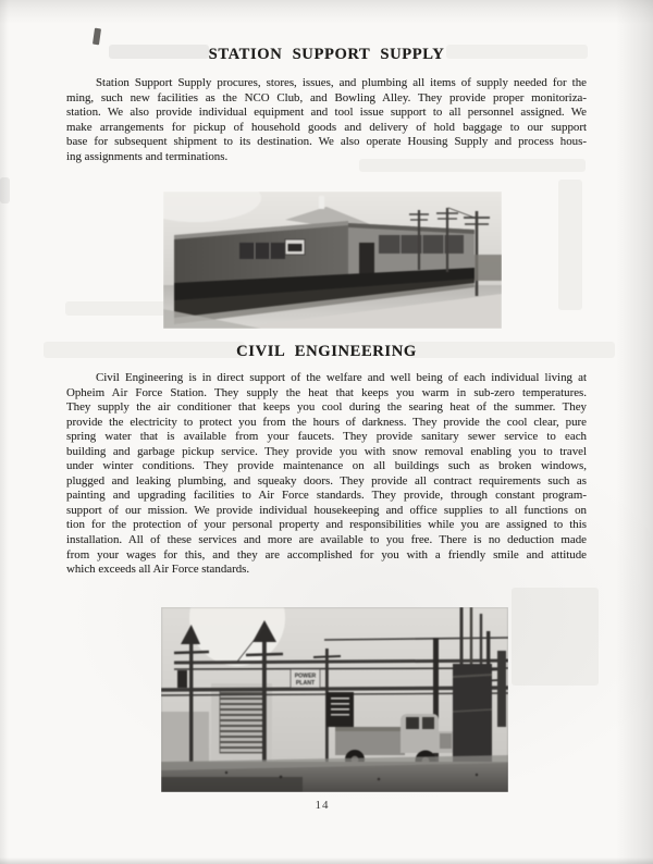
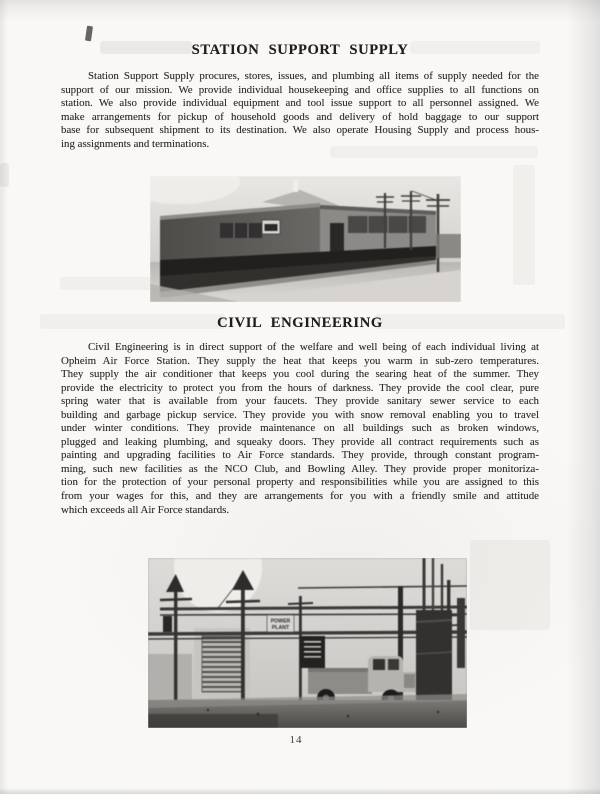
  STATION SUPPORT SUPPLY
  Station Support Supply procures, stores, issues, and plumbing all items of supply needed for the
- ming, such new facilities as the NCO Club, and Bowling Alley. They provide proper monitoriza-
+ support of our mission. We provide individual housekeeping and office supplies to all functions on
  station. We also provide individual equipment and tool issue support to all personnel assigned. We
  make arrangements for pickup of household goods and delivery of hold baggage to our support
  base for subsequent shipment to its destination. We also operate Housing Supply and process hous-
  ing assignments and terminations.
  CIVIL ENGINEERING
  Civil Engineering is in direct support of the welfare and well being of each individual living at
  Opheim Air Force Station. They supply the heat that keeps you warm in sub-zero temperatures.
  They supply the air conditioner that keeps you cool during the searing heat of the summer. They
  provide the electricity to protect you from the hours of darkness. They provide the cool clear, pure
  spring water that is available from your faucets. They provide sanitary sewer service to each
  building and garbage pickup service. They provide you with snow removal enabling you to travel
  under winter conditions. They provide maintenance on all buildings such as broken windows,
  plugged and leaking plumbing, and squeaky doors. They provide all contract requirements such as
  painting and upgrading facilities to Air Force standards. They provide, through constant program-
- support of our mission. We provide individual housekeeping and office supplies to all functions on
+ ming, such new facilities as the NCO Club, and Bowling Alley. They provide proper monitoriza-
  tion for the protection of your personal property and responsibilities while you are assigned to this
- installation. All of these services and more are available to you free. There is no deduction made
- from your wages for this, and they are accomplished for you with a friendly smile and attitude
+ from your wages for this, and they are arrangements for you with a friendly smile and attitude
  which exceeds all Air Force standards.
  14
